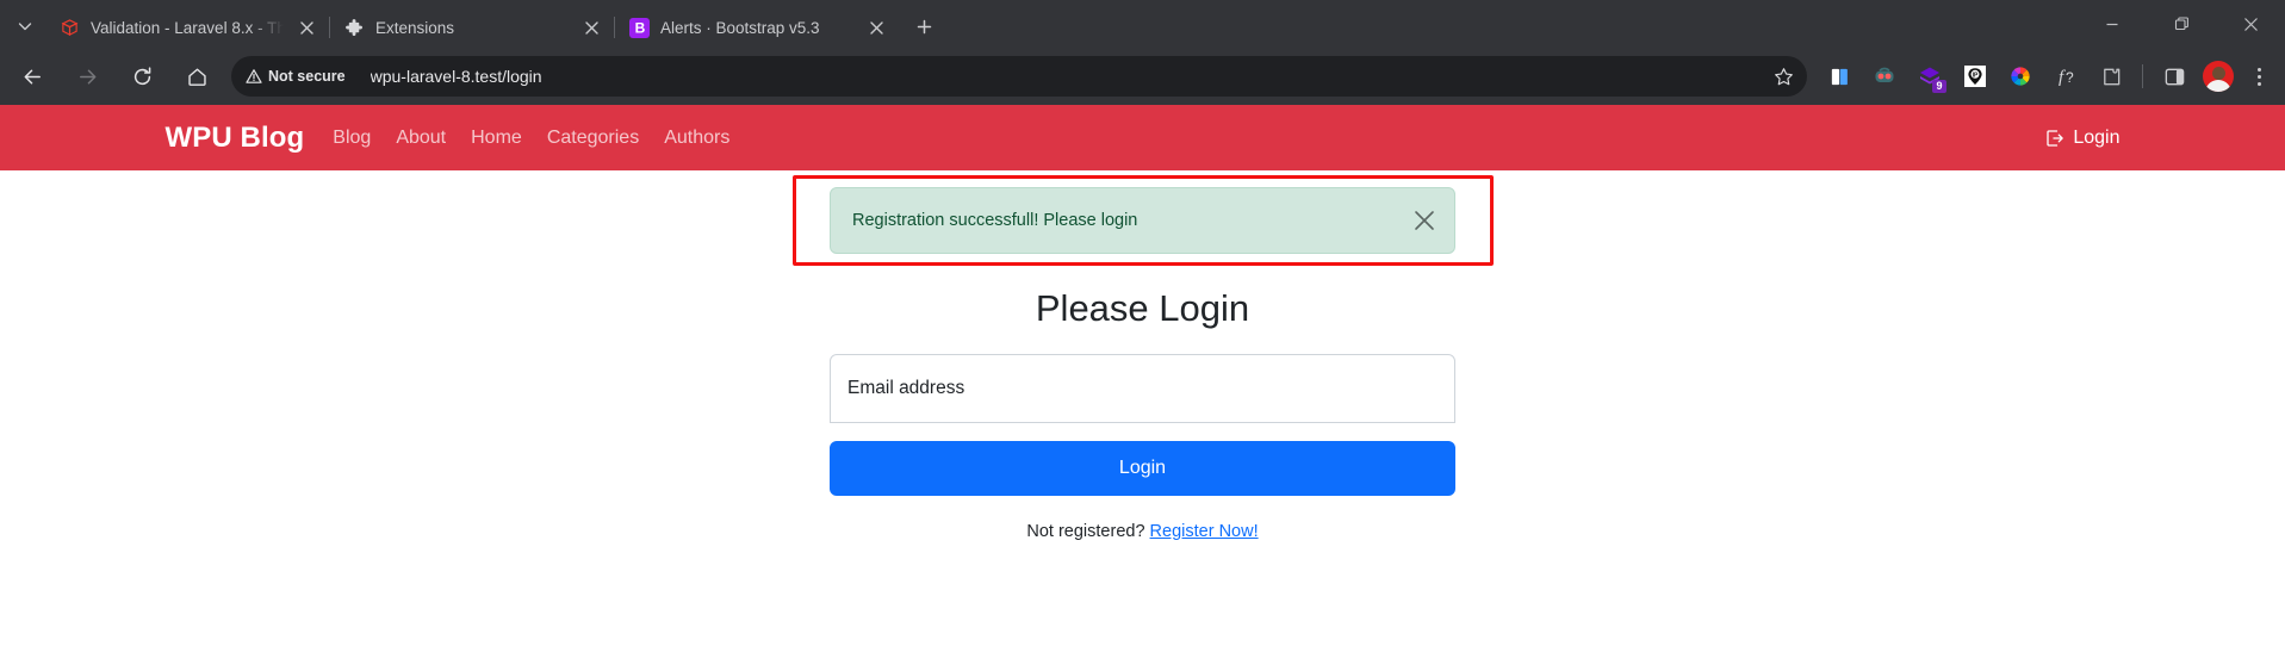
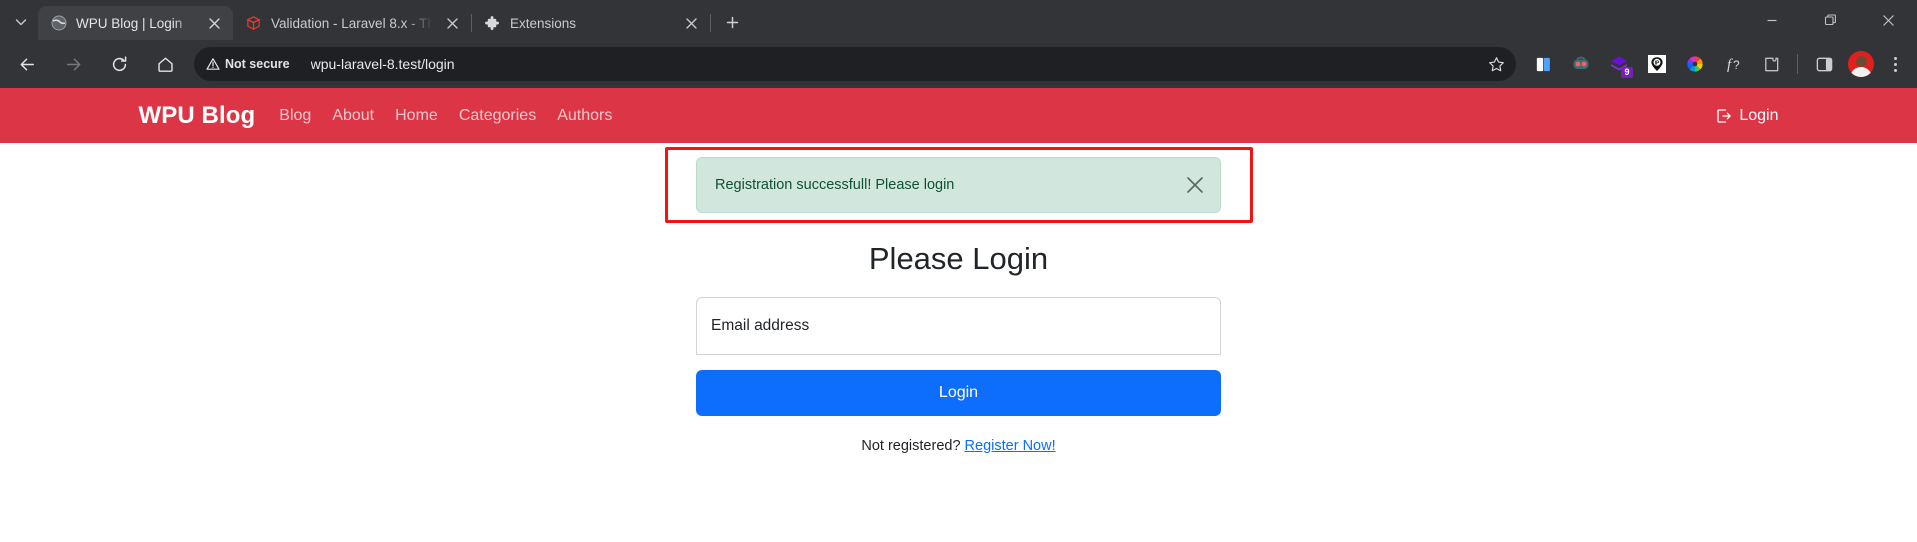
+ WPU Blog | Login
  Validation - Laravel 8.x - Th
  Extensions
- B
- Alerts · Bootstrap v5.3
  Not secure
  wpu-laravel-8.test/login
  9
  f
  ?
  WPU Blog
  Blog
  About
  Home
  Categories
  Authors
  Login
  Registration successfull! Please login
  Please Login
  Email address
  Login
  Not registered? Register Now!
